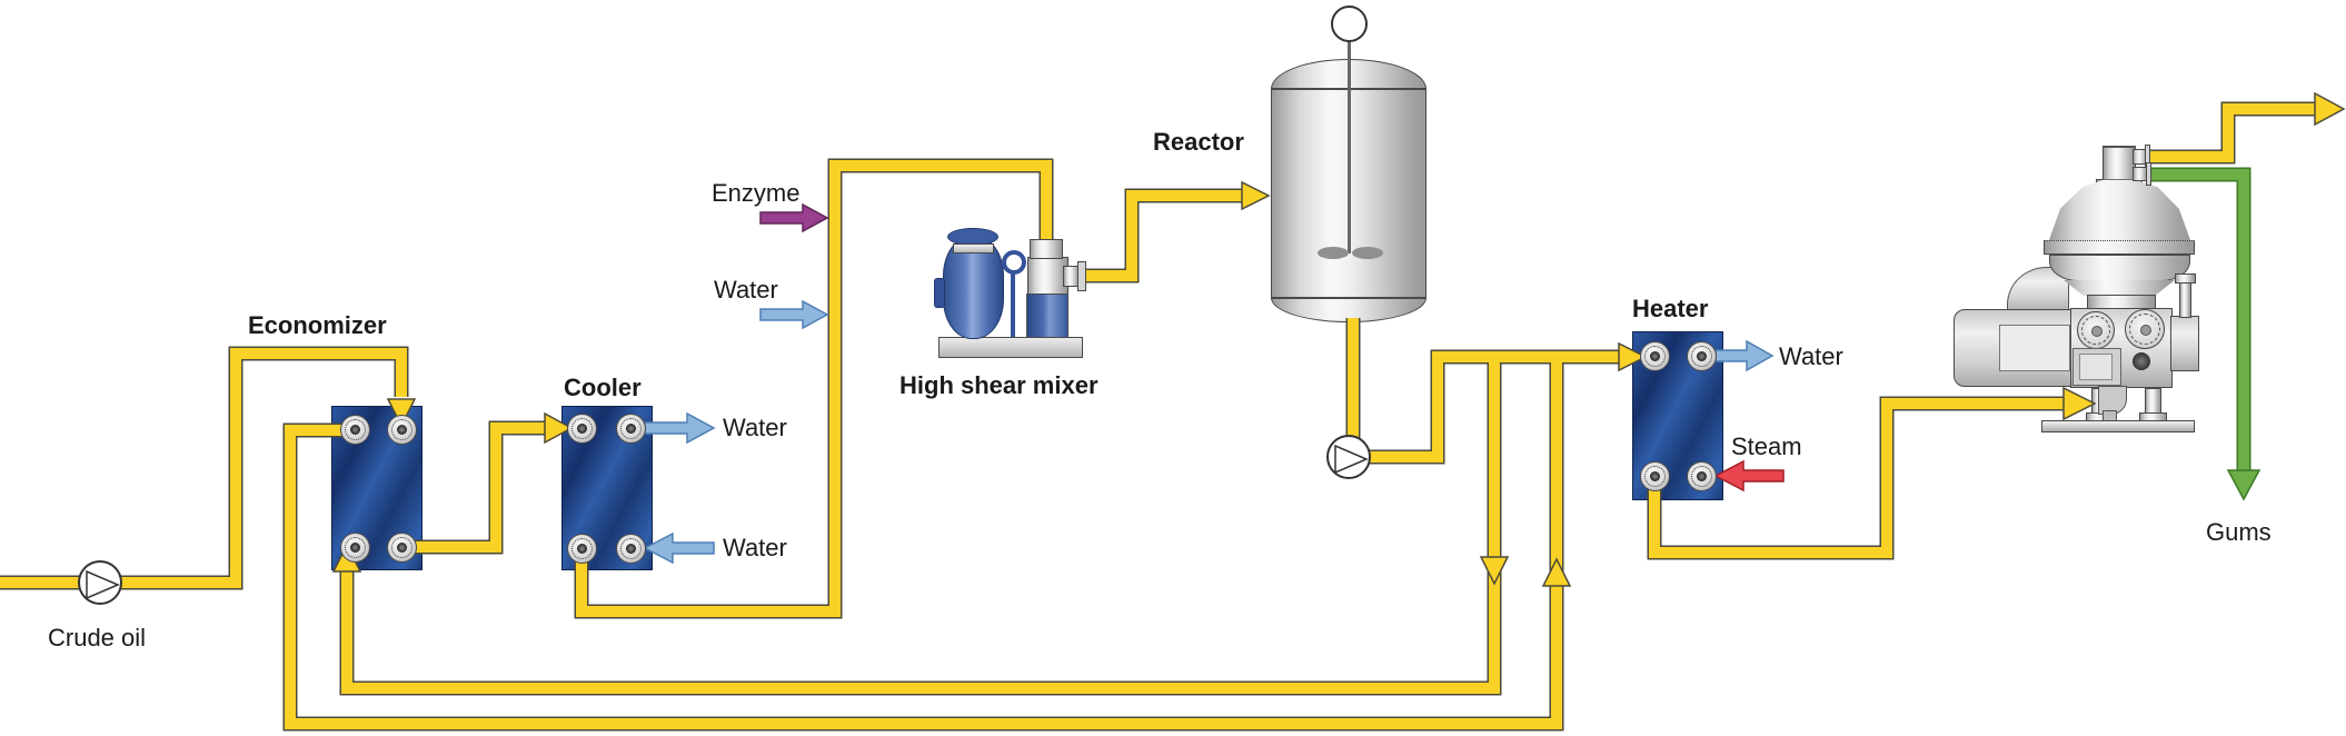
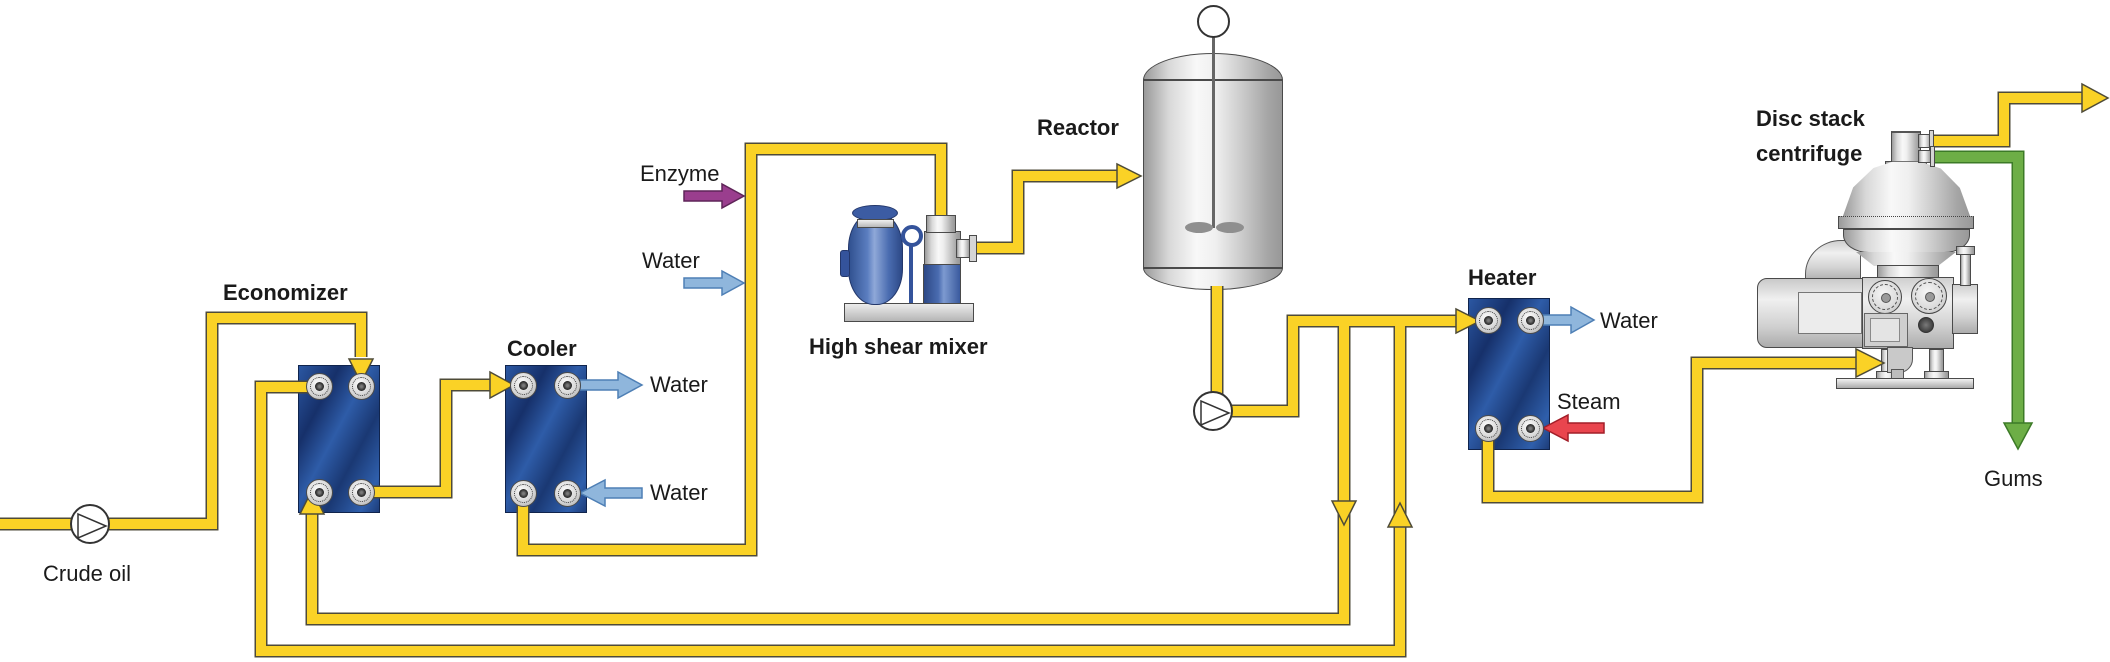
  Crude oil
  Economizer
  Cooler
  Enzyme
  Water
  Water
  Water
  High shear mixer
  Reactor
  Heater
  Water
  Steam
+ Disc stack
+ centrifuge
  Gums
